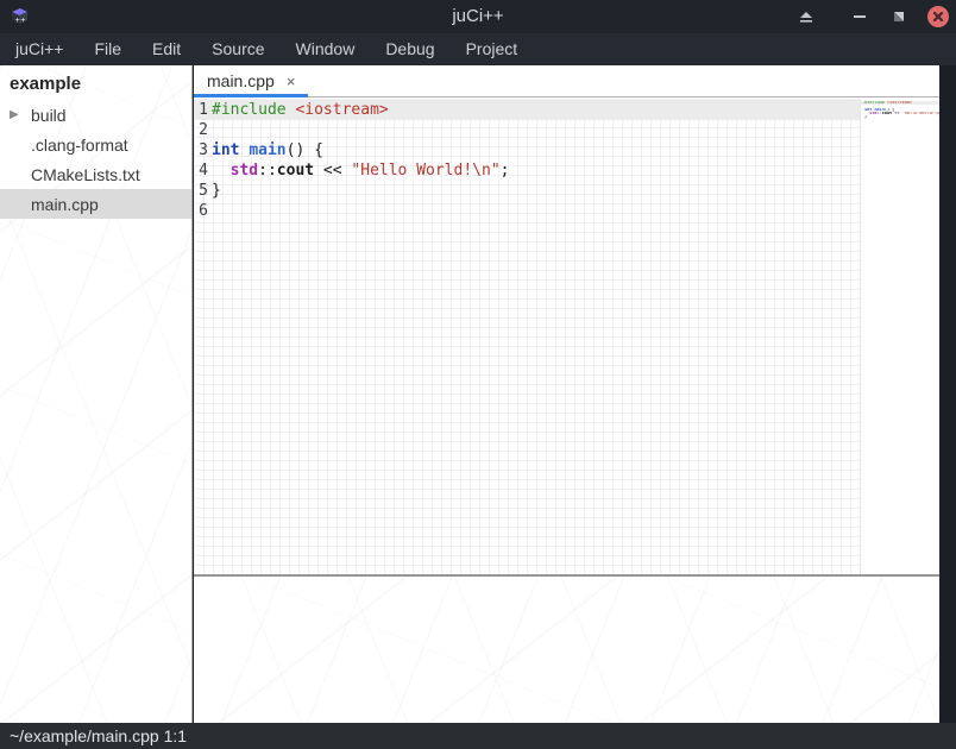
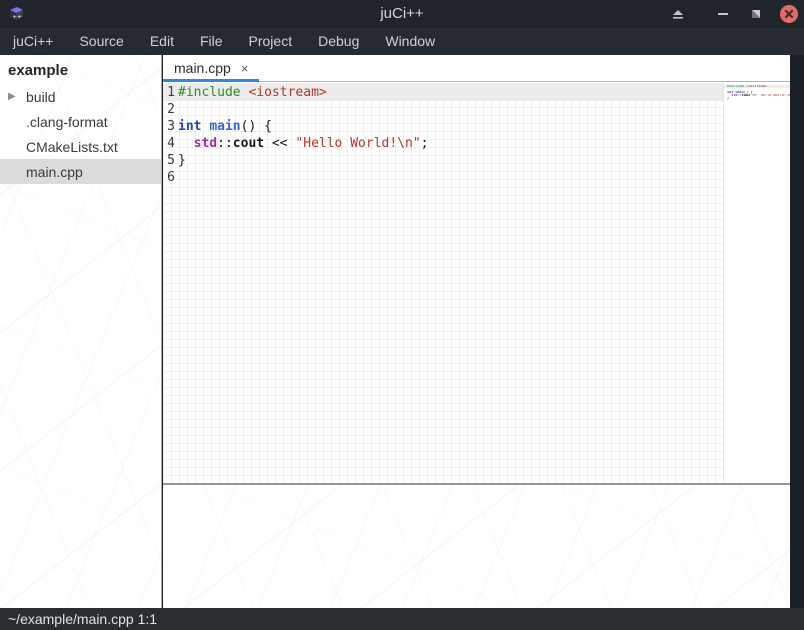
  juCi++
  juCi++
- File
+ Source
  Edit
- Source
+ File
- Window
+ Project
  Debug
- Project
+ Window
  example
  ▶
  build
  .clang-format
  CMakeLists.txt
  main.cpp
  main.cpp
  ×
  1
  2
  3
  4
  5
  6
  #include <iostream>
  int main() {
  std::cout << "Hello World!\n";
  }
  ~/example/main.cpp 1:1
